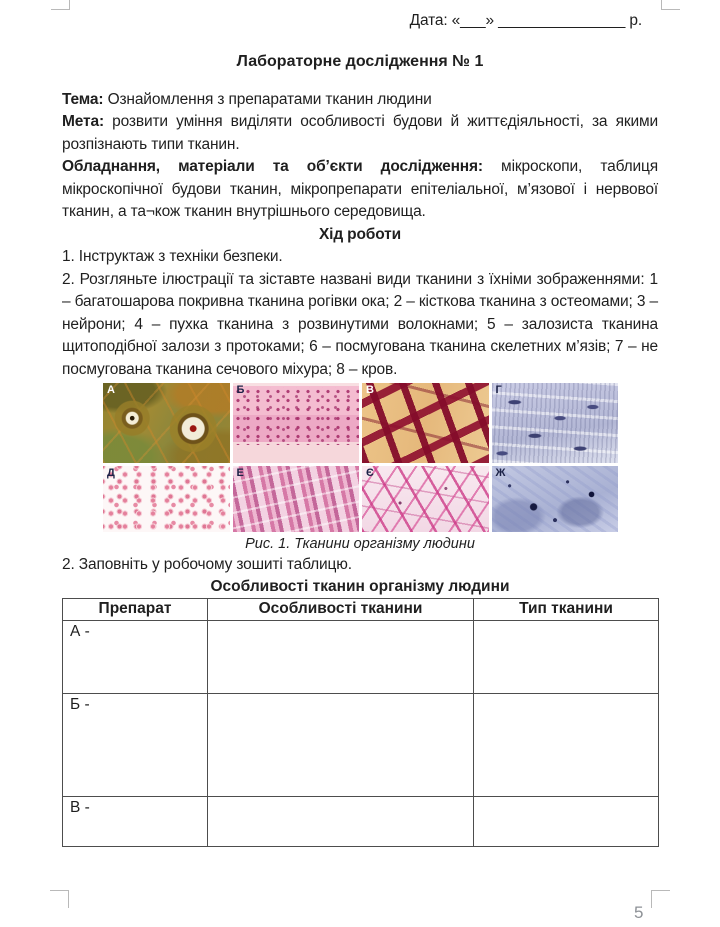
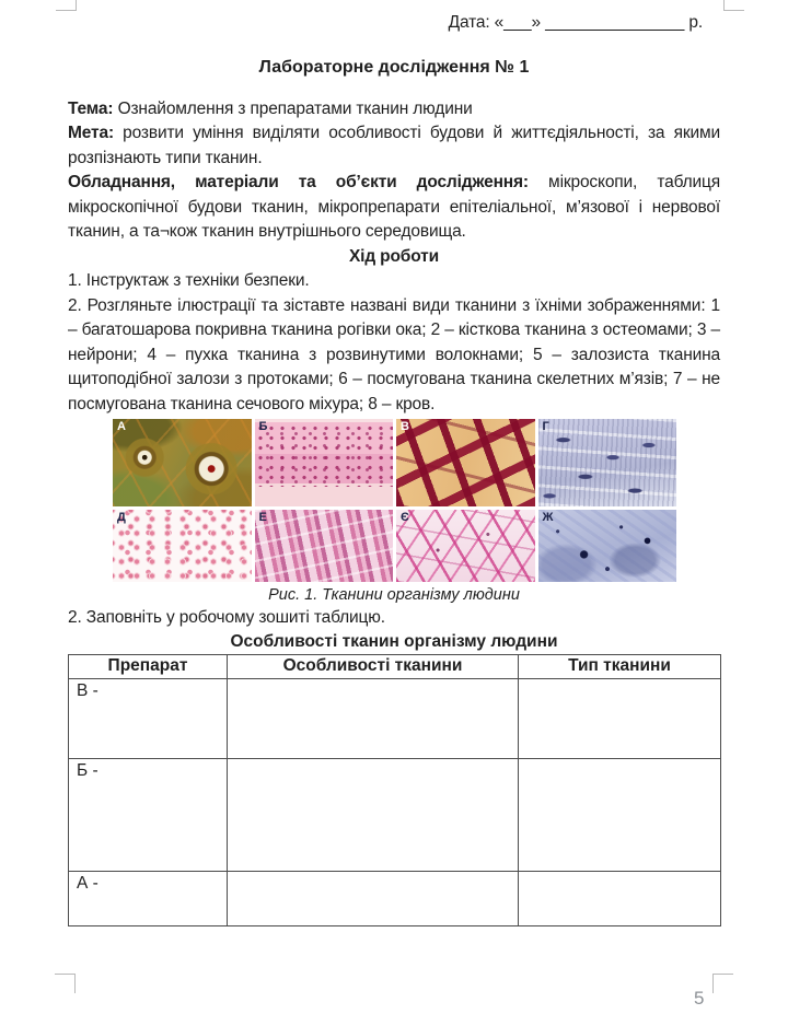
  Дата: «___» _______________ р.
  Лабораторне дослідження № 1
  Тема: Ознайомлення з препаратами тканин людини
  Мета: розвити уміння виділяти особливості будови й життєдіяльності, за якими розпізнають типи тканин.
  Обладнання, матеріали та об’єкти дослідження: мікроскопи, таблиця мікроскопічної будови тканин, мікропрепарати епітеліальної, м’язової і нервової тканин, а та¬кож тканин внутрішнього середовища.
  Хід роботи
  1. Інструктаж з техніки безпеки.
  2. Розгляньте ілюстрації та зіставте названі види тканини з їхніми зображеннями: 1 – багатошарова покривна тканина рогівки ока; 2 – кісткова тканина з остеомами; 3 – нейрони; 4 – пухка тканина з розвинутими волокнами; 5 – залозиста тканина щитоподібної залози з протоками; 6 – посмугована тканина скелетних м’язів; 7 – не посмугована тканина сечового міхура; 8 – кров.
  А
  Б
  В
  Г
  Д
  Е
  Є
  Ж
  Рис. 1. Тканини організму людини
  2. Заповніть у робочому зошиті таблицю.
  Особливості тканин організму людини
  Препарат	Особливості тканини	Тип тканини
- А -
+ В -
  Б -
- В -
+ А -
  5
